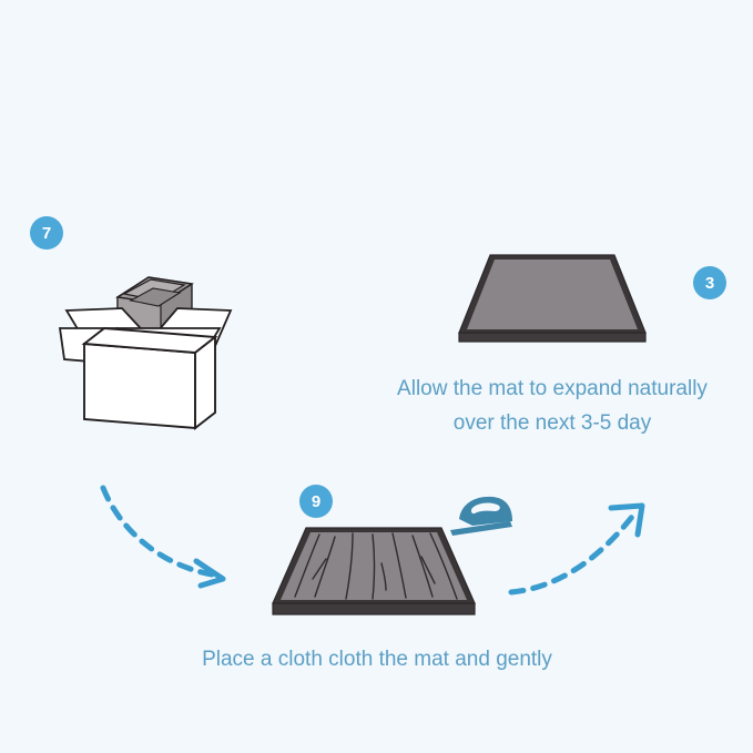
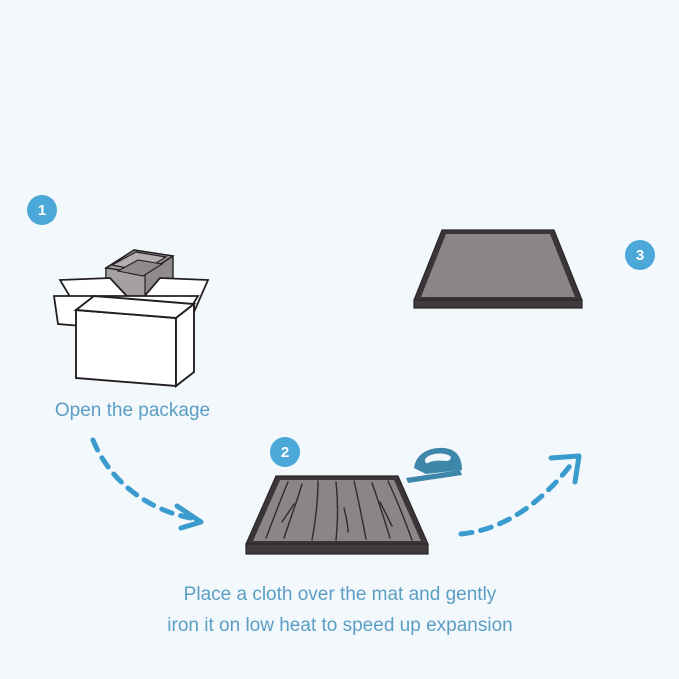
- 7
+ 1
+ Open the package
  3
- Allow the mat to expand naturally
- over the next 3-5 day
- 9
+ 2
- Place a cloth cloth the mat and gently
+ Place a cloth over the mat and gently
+ iron it on low heat to speed up expansion
